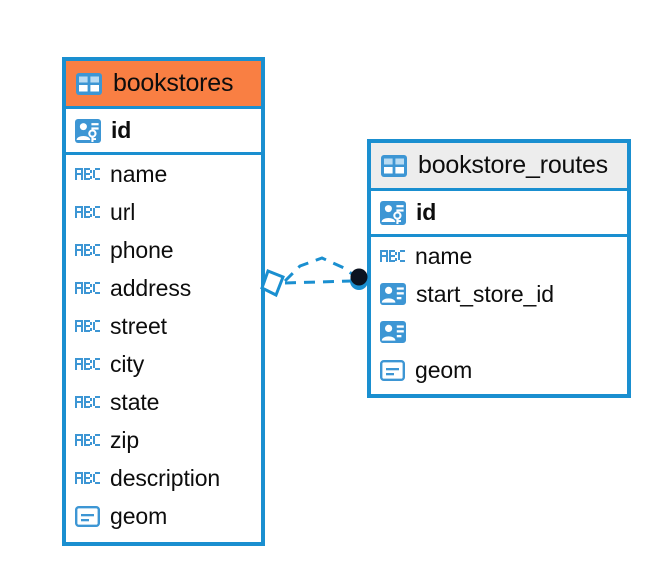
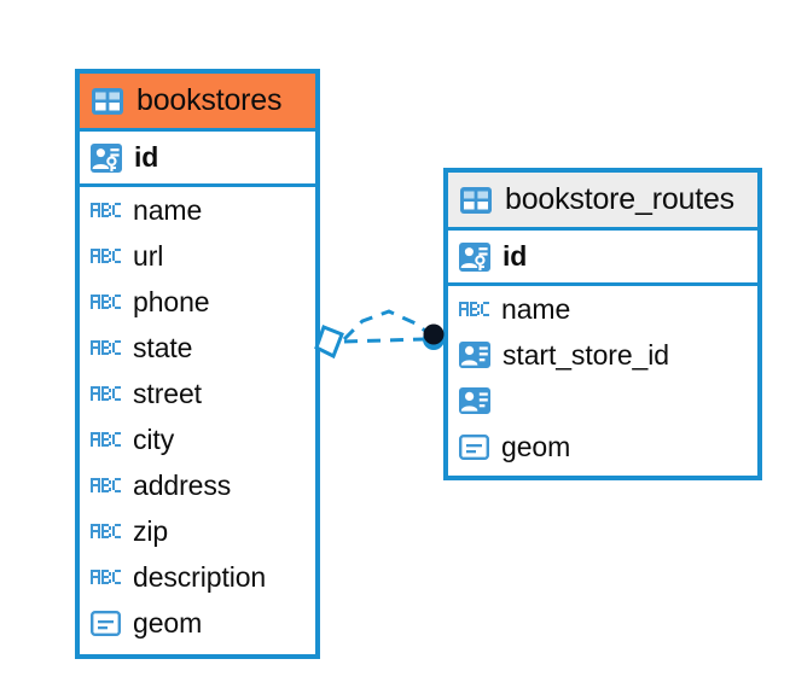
  bookstores
  id
  name
  url
  phone
- address
+ state
  street
  city
- state
+ address
  zip
  description
  geom
  bookstore_routes
  id
  name
  start_store_id
  geom
